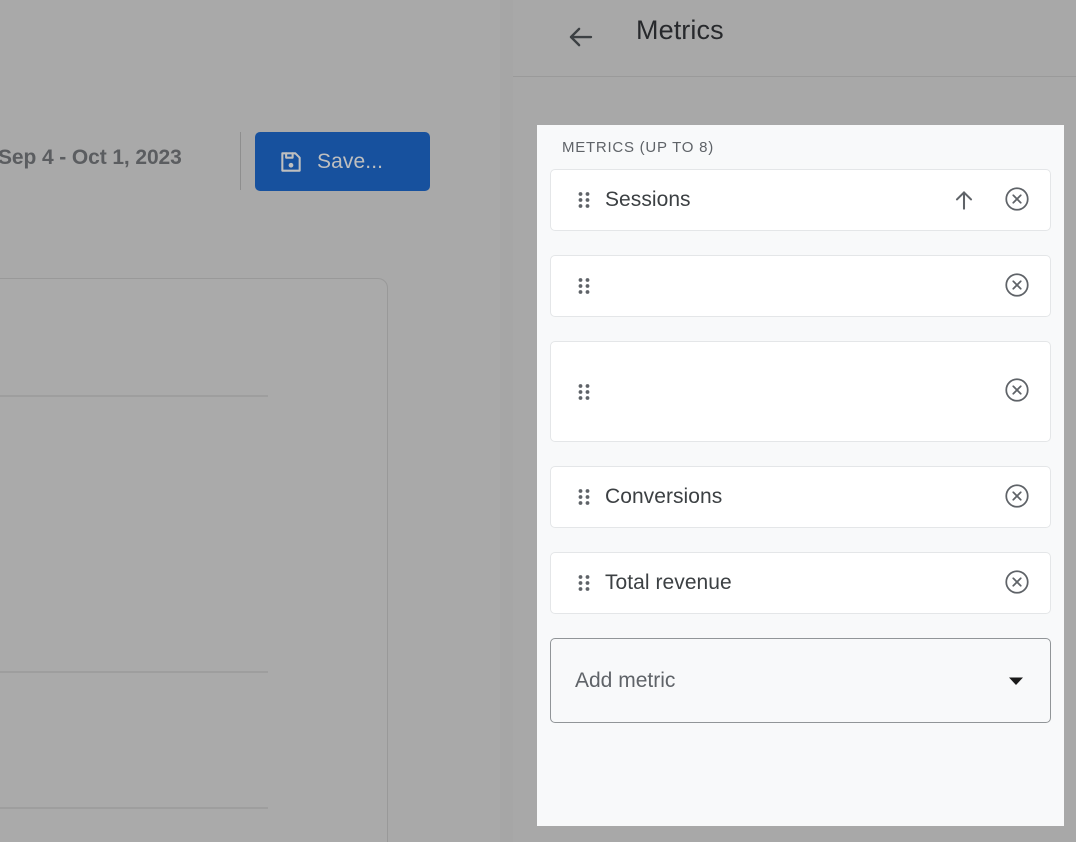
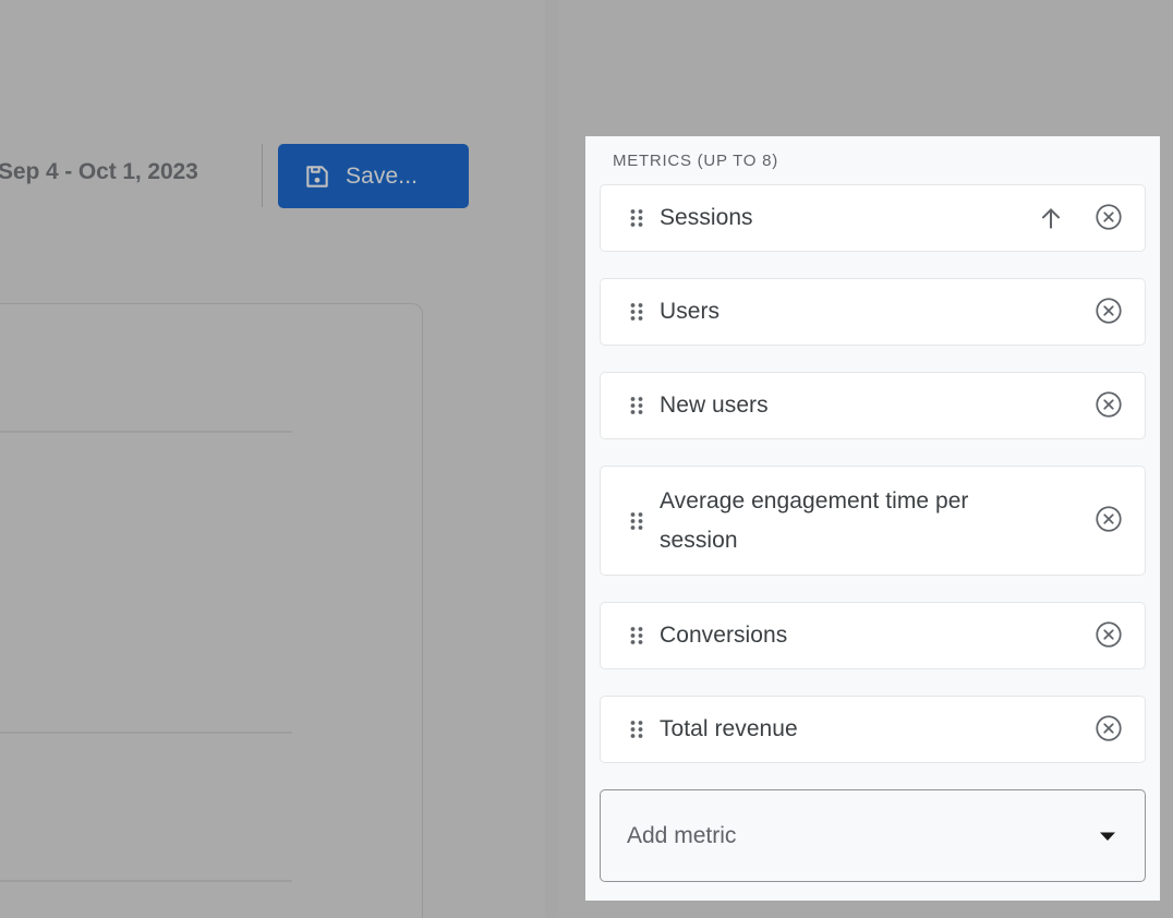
  Sep 4 - Oct 1, 2023
  Save...
- Metrics
  METRICS (UP TO 8)
  Sessions
+ Users
+ New users
+ Average engagement time per session
  Conversions
  Total revenue
  Add metric
